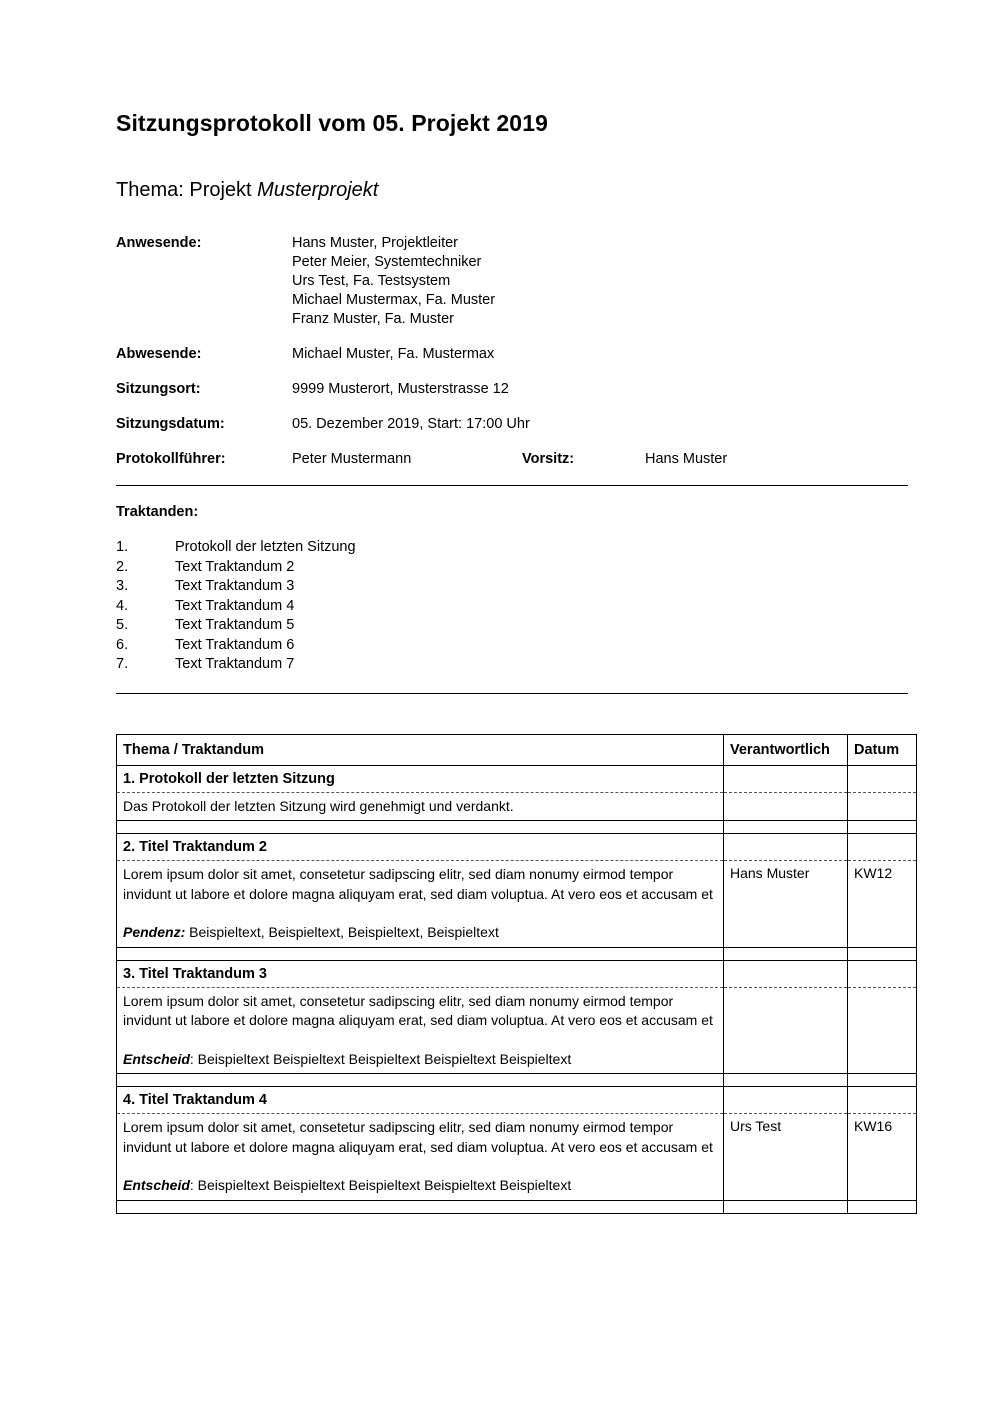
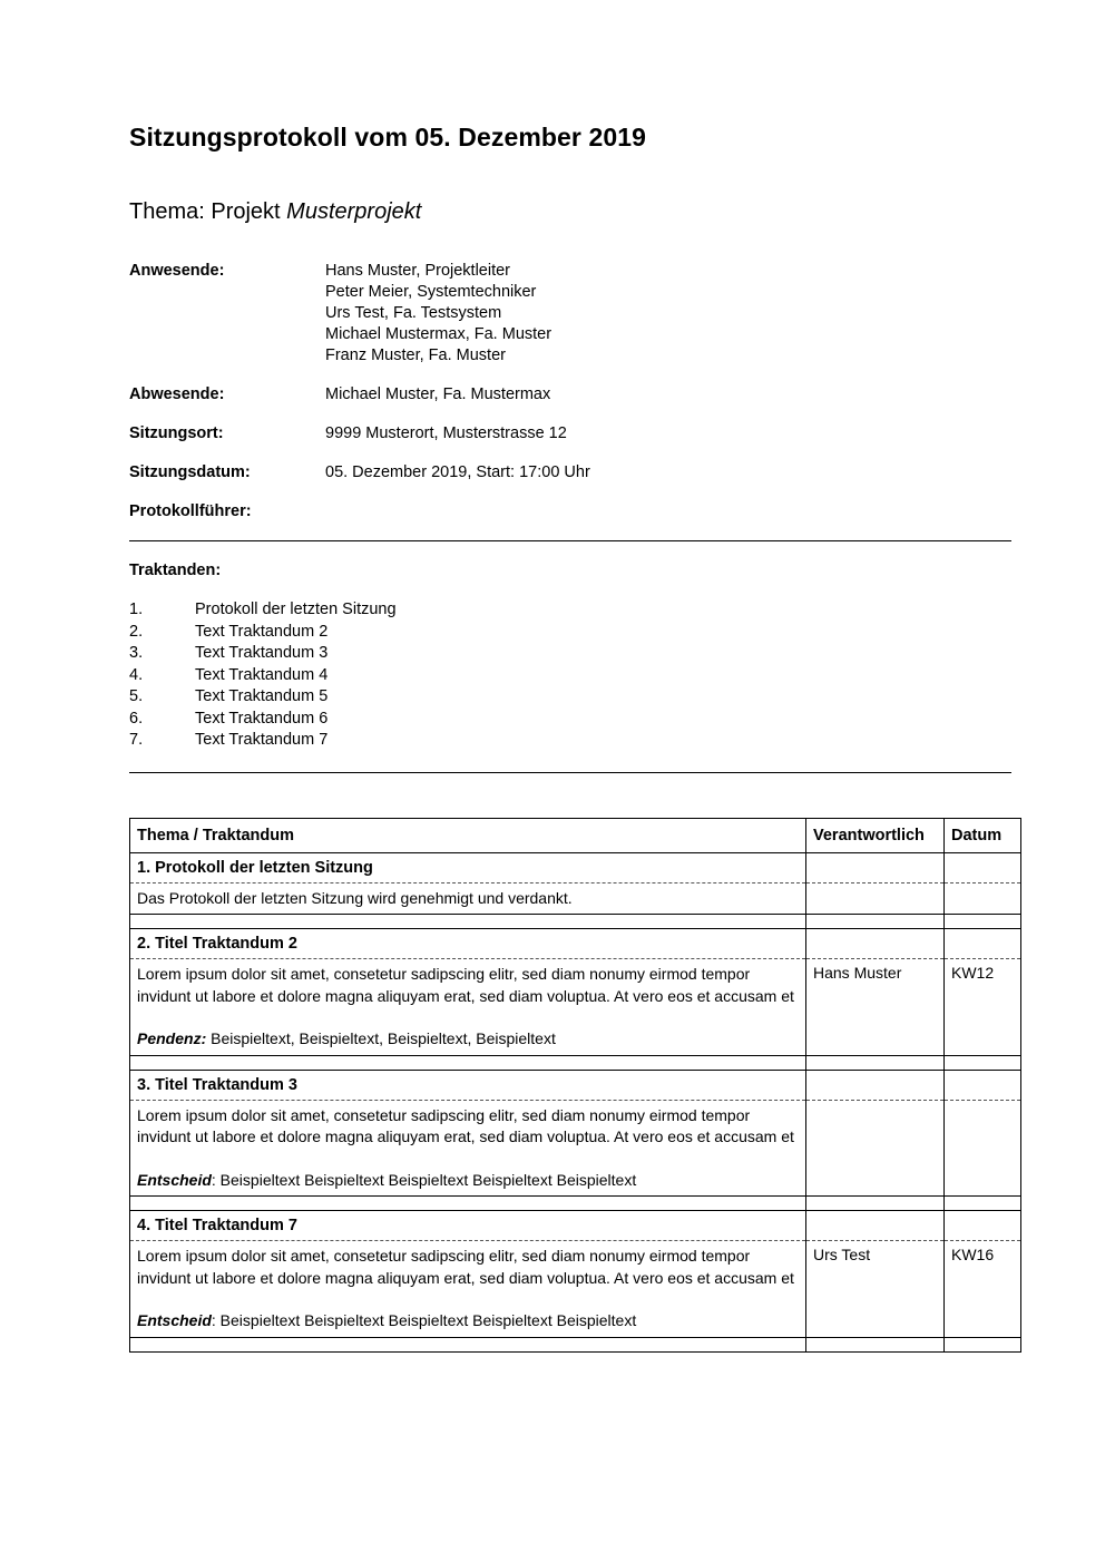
- Sitzungsprotokoll vom 05. Projekt 2019
+ Sitzungsprotokoll vom 05. Dezember 2019
  Thema: Projekt Musterprojekt
  Anwesende:
  Hans Muster, Projektleiter
  Peter Meier, Systemtechniker
  Urs Test, Fa. Testsystem
  Michael Mustermax, Fa. Muster
  Franz Muster, Fa. Muster
  Abwesende:
  Michael Muster, Fa. Mustermax
  Sitzungsort:
  9999 Musterort, Musterstrasse 12
  Sitzungsdatum:
  05. Dezember 2019, Start: 17:00 Uhr
  Protokollführer:
- Peter Mustermann
- Vorsitz:
- Hans Muster
  Traktanden:
  1.
  Protokoll der letzten Sitzung
  2.
  Text Traktandum 2
  3.
  Text Traktandum 3
  4.
  Text Traktandum 4
  5.
  Text Traktandum 5
  6.
  Text Traktandum 6
  7.
  Text Traktandum 7
  Thema / Traktandum	Verantwortlich	Datum
  1. Protokoll der letzten Sitzung
  Das Protokoll der letzten Sitzung wird genehmigt und verdankt.
  2. Titel Traktandum 2
  Lorem ipsum dolor sit amet, consetetur sadipscing elitr, sed diam nonumy eirmod tempor invidunt ut labore et dolore magna aliquyam erat, sed diam voluptua. At vero eos et accusam et Pendenz: Beispieltext, Beispieltext, Beispieltext, Beispieltext	Hans Muster	KW12
  3. Titel Traktandum 3
  Lorem ipsum dolor sit amet, consetetur sadipscing elitr, sed diam nonumy eirmod tempor invidunt ut labore et dolore magna aliquyam erat, sed diam voluptua. At vero eos et accusam et Entscheid: Beispieltext Beispieltext Beispieltext Beispieltext Beispieltext
- 4. Titel Traktandum 4
+ 4. Titel Traktandum 7
  Lorem ipsum dolor sit amet, consetetur sadipscing elitr, sed diam nonumy eirmod tempor invidunt ut labore et dolore magna aliquyam erat, sed diam voluptua. At vero eos et accusam et Entscheid: Beispieltext Beispieltext Beispieltext Beispieltext Beispieltext	Urs Test	KW16
